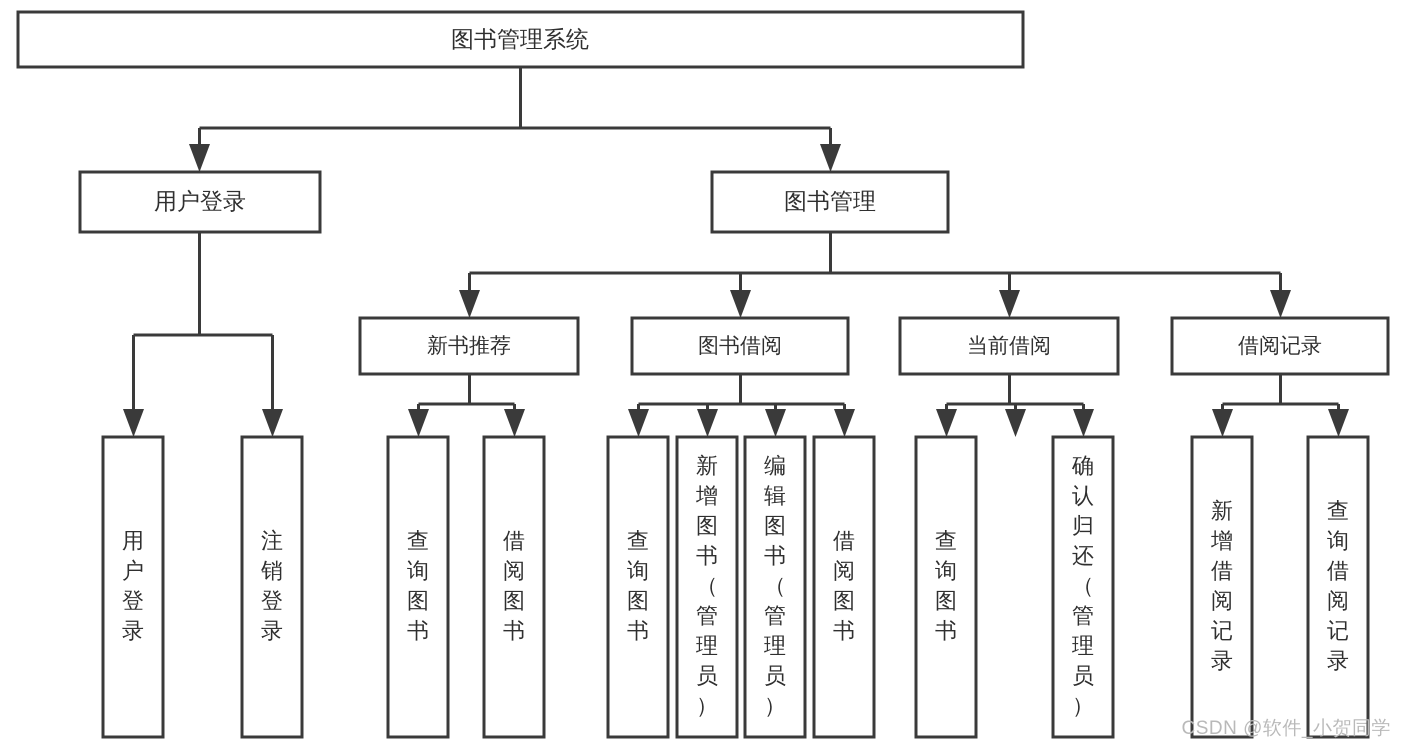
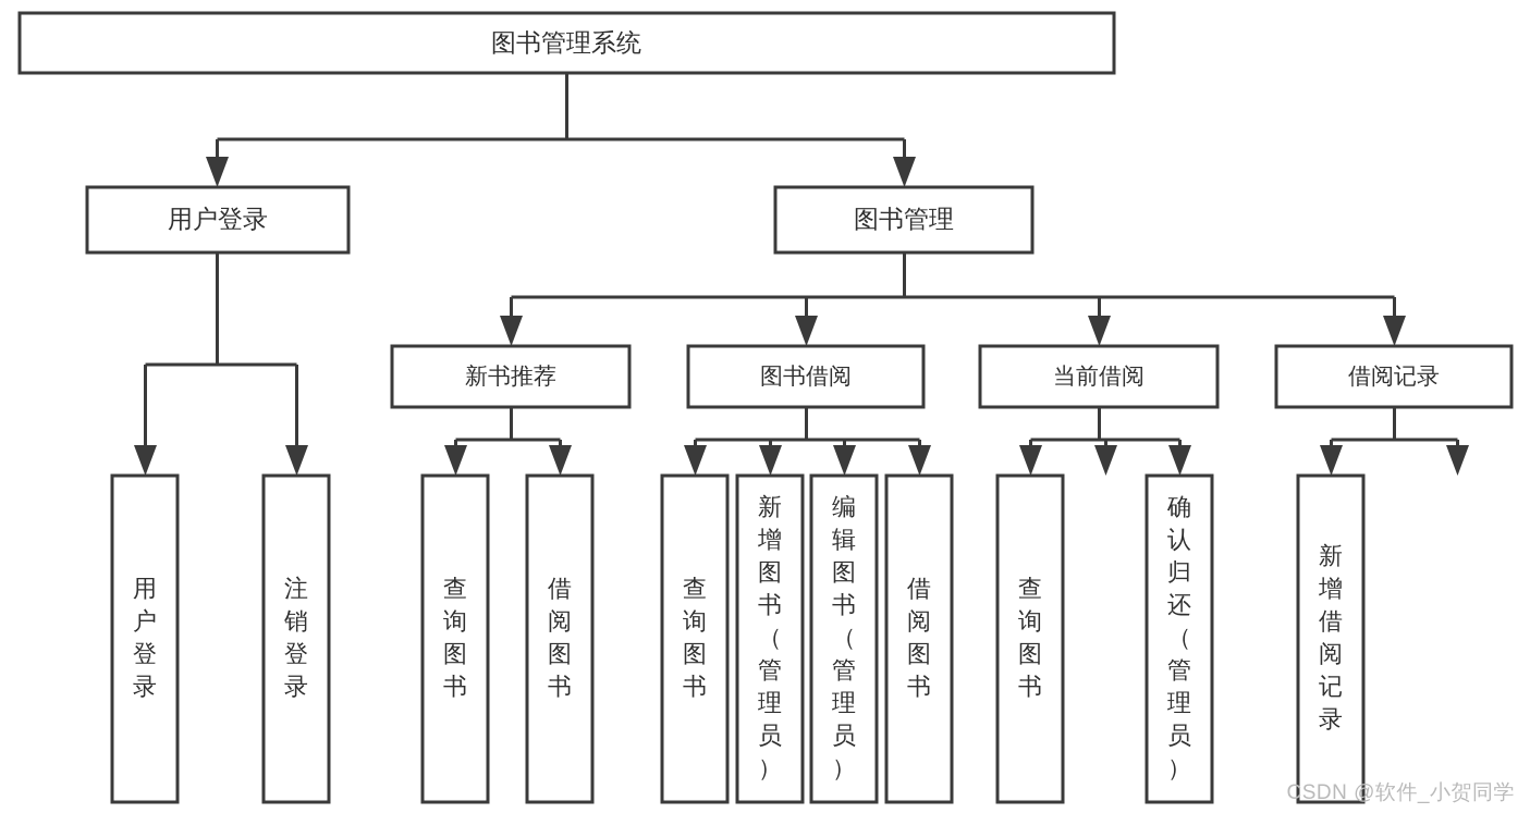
  图书管理系统
  用户登录
  图书管理
  新书推荐
  图书借阅
  当前借阅
  借阅记录
  用户登录
  注销登录
  查询图书
  借阅图书
  查询图书
  新增图书（管理员）
  编辑图书（管理员）
  借阅图书
  查询图书
  确认归还（管理员）
  新增借阅记录
- 查询借阅记录
  CSDN @软件_小贺同学
